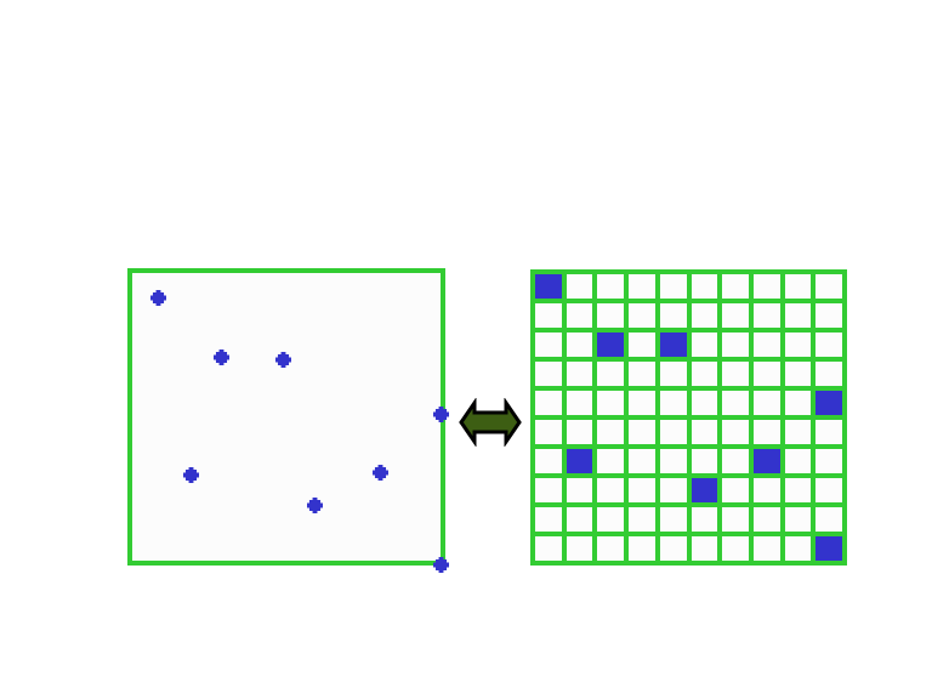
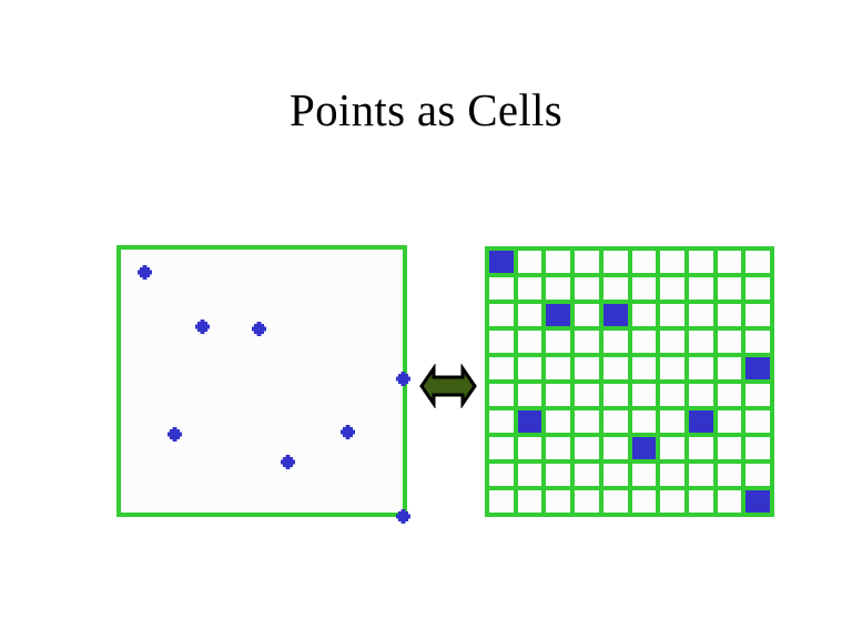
+ Points as Cells
